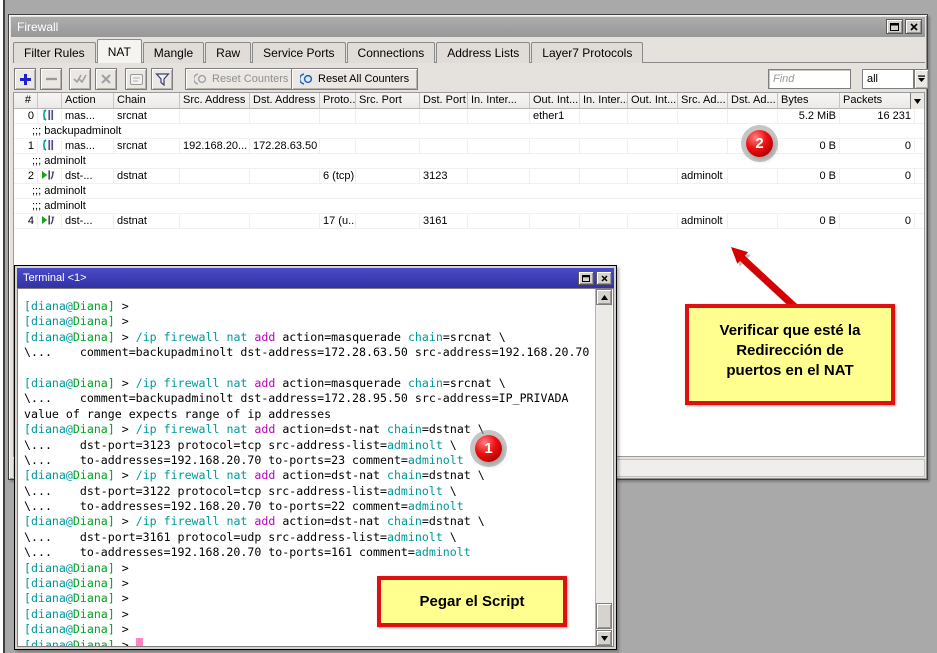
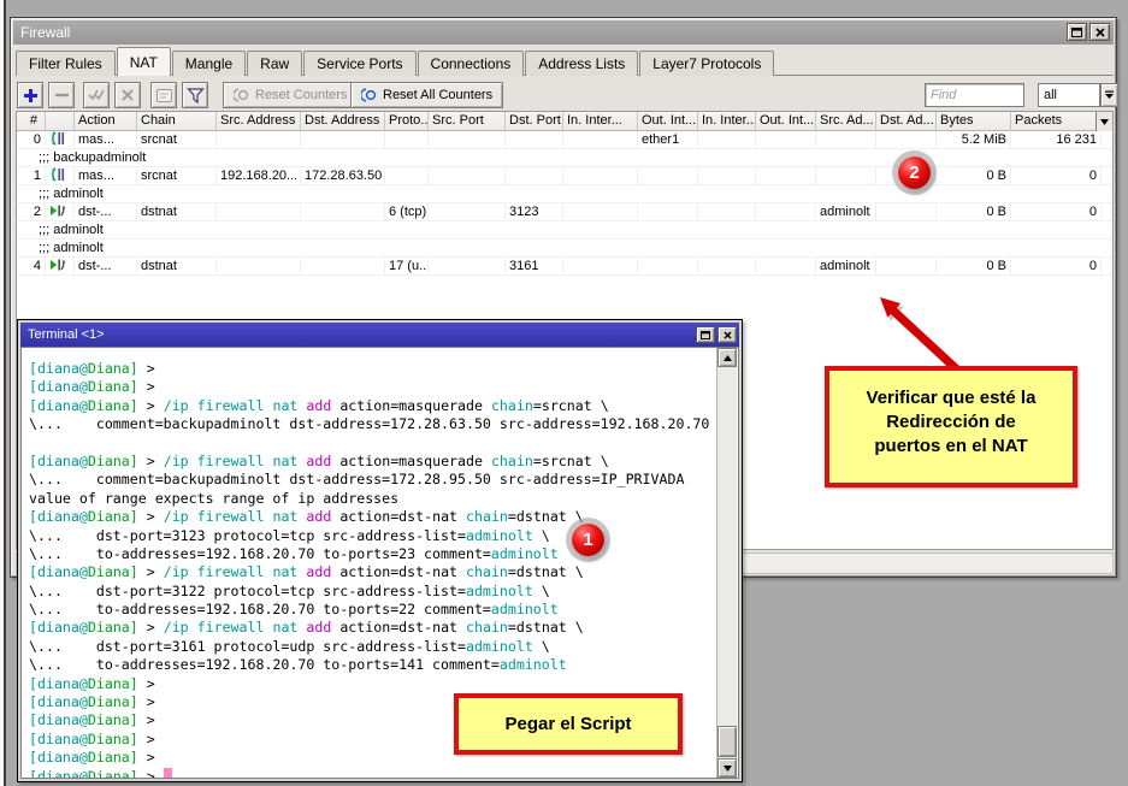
  Firewall
  Filter Rules NAT Mangle Raw Service Ports Connections Address Lists Layer7 Protocols
  Reset Counters
  Reset All Counters
  Find
  all
  # Action Chain Src. Address Dst. Address Proto.. Src. Port Dst. Port In. Inter... Out. Int... In. Inter... Out. Int... Src. Ad... Dst. Ad... Bytes Packets
  0 mas... srcnat ether1 5.2 MiB 16 231
  ;;; backupadminolt
  1 mas... srcnat 192.168.20... 172.28.63.50 0 B 0
  ;;; adminolt
  2 dst-... dstnat 6 (tcp) 3123 adminolt 0 B 0
  ;;; adminolt
  ;;; adminolt
  4 dst-... dstnat 17 (u... 3161 adminolt 0 B 0
  Terminal <1>
  [diana@Diana] >
  [diana@Diana] >
  [diana@Diana] > /ip firewall nat add action=masquerade chain=srcnat \
  \... comment=backupadminolt dst-address=172.28.63.50 src-address=192.168.20.70
  [diana@Diana] > /ip firewall nat add action=masquerade chain=srcnat \
  \... comment=backupadminolt dst-address=172.28.95.50 src-address=IP_PRIVADA
  value of range expects range of ip addresses
  [diana@Diana] > /ip firewall nat add action=dst-nat chain=dstnat \
  \... dst-port=3123 protocol=tcp src-address-list=adminolt \
  \... to-addresses=192.168.20.70 to-ports=23 comment=adminolt
  [diana@Diana] > /ip firewall nat add action=dst-nat chain=dstnat \
  \... dst-port=3122 protocol=tcp src-address-list=adminolt \
  \... to-addresses=192.168.20.70 to-ports=22 comment=adminolt
  [diana@Diana] > /ip firewall nat add action=dst-nat chain=dstnat \
  \... dst-port=3161 protocol=udp src-address-list=adminolt \
- \... to-addresses=192.168.20.70 to-ports=161 comment=adminolt
+ \... to-addresses=192.168.20.70 to-ports=141 comment=adminolt
  [diana@Diana] >
  [diana@Diana] >
  [diana@Diana] >
  [diana@Diana] >
  [diana@Diana] >
  [diana@Diana] >
  2
  1
  Verificar que esté la
  Redirección de
  puertos en el NAT
  Pegar el Script
